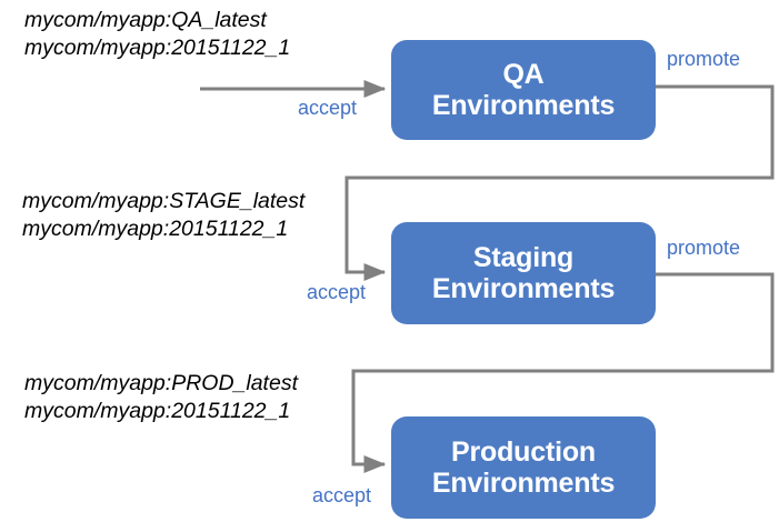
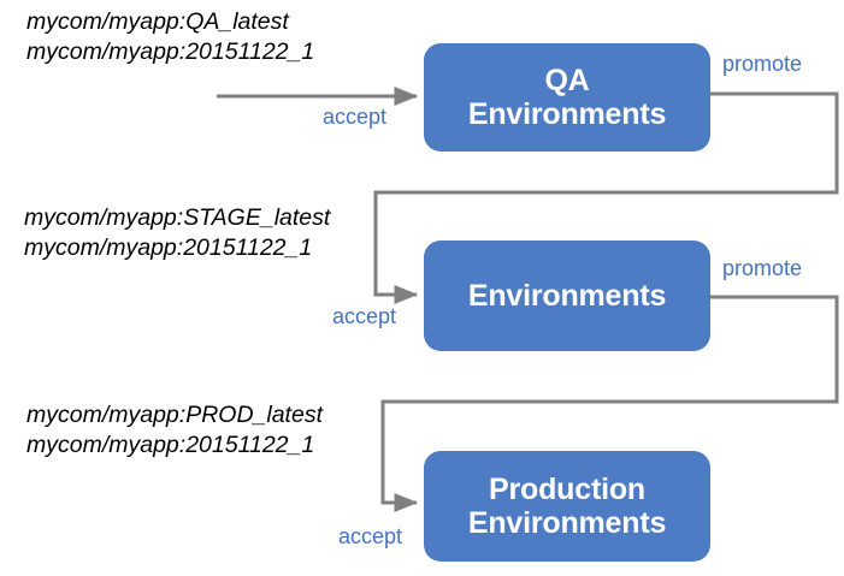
  QA
  Environments
- Staging
  Environments
  Production
  Environments
  mycom/myapp:QA_latest
  mycom/myapp:20151122_1
  mycom/myapp:STAGE_latest
  mycom/myapp:20151122_1
  mycom/myapp:PROD_latest
  mycom/myapp:20151122_1
  accept
  promote
  accept
  promote
  accept
